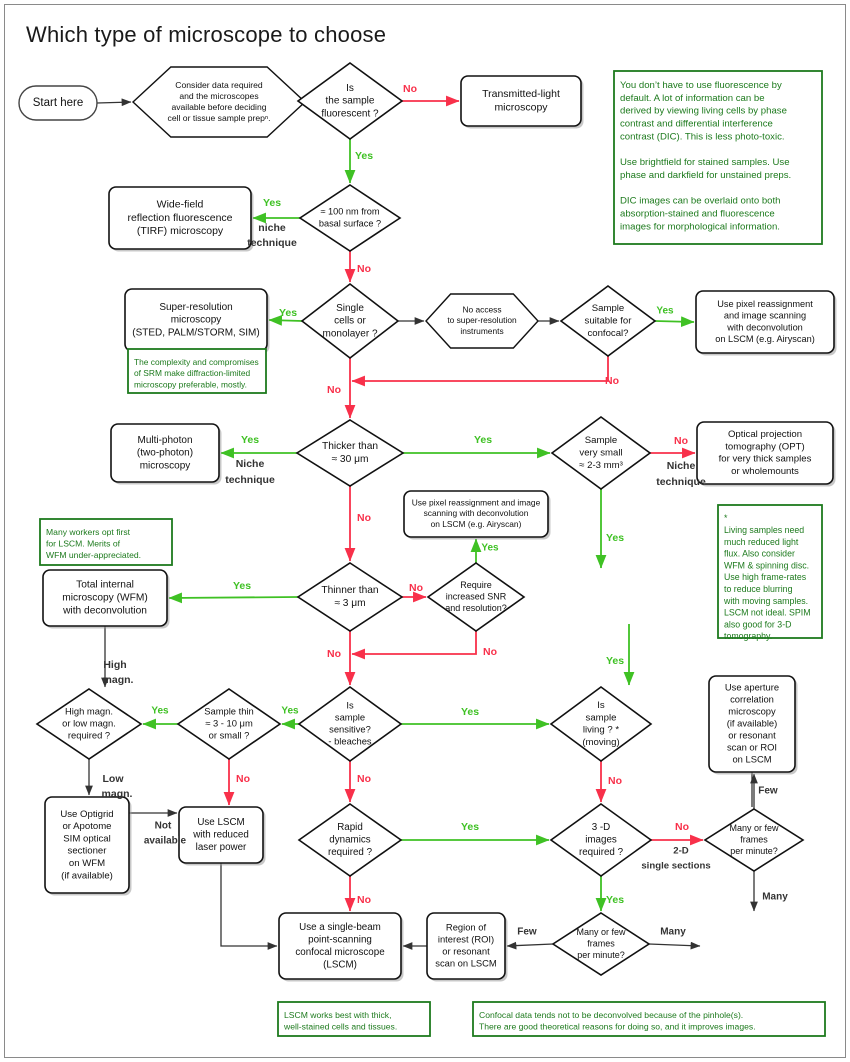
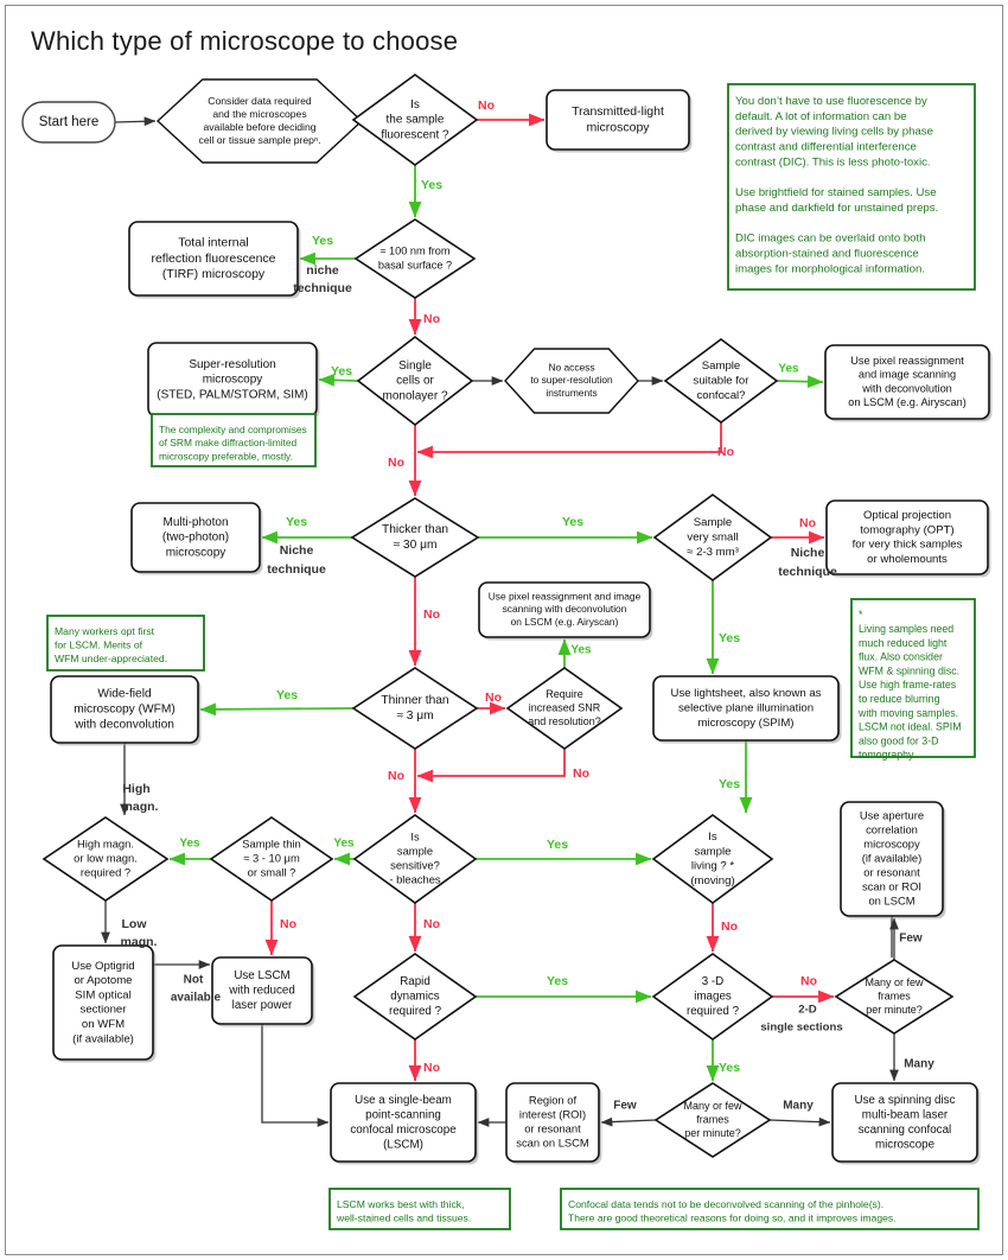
  Which type of microscope to choose
  Start here
  Consider data required
  and the microscopes
  available before deciding
  cell or tissue sample prepⁿ.
  Is
  the sample
  fluorescent ?
  Transmitted-light
  microscopy
- Wide-field
+ Total internal
  reflection fluorescence
  (TIRF) microscopy
  ≈ 100 nm from
  basal surface ?
  Super-resolution
  microscopy
  (STED, PALM/STORM, SIM)
  Single
  cells or
  monolayer ?
  No access
  to super-resolution
  instruments
  Sample
  suitable for
  confocal?
  Use pixel reassignment
  and image scanning
  with deconvolution
  on LSCM (e.g. Airyscan)
  Multi-photon
  (two-photon)
  microscopy
  Thicker than
  ≈ 30 μm
  Sample
  very small
  ≈ 2-3 mm³
  Optical projection
  tomography (OPT)
  for very thick samples
  or wholemounts
  Use pixel reassignment and image
  scanning with deconvolution
  on LSCM (e.g. Airyscan)
- Total internal
+ Wide-field
  microscopy (WFM)
  with deconvolution
  Thinner than
  ≈ 3 μm
  Require
  increased SNR
  and resolution?
+ Use lightsheet, also known as
+ selective plane illumination
+ microscopy (SPIM)
  High magn.
  or low magn.
  required ?
  Sample thin
  ≈ 3 - 10 μm
  or small ?
  Is
  sample
  sensitive?
  - bleaches
  Is
  sample
  living ? *
  (moving)
  Use aperture
  correlation
  microscopy
  (if available)
  or resonant
  scan or ROI
  on LSCM
  Use Optigrid
  or Apotome
  SIM optical
  sectioner
  on WFM
  (if available)
  Use LSCM
  with reduced
  laser power
  Rapid
  dynamics
  required ?
  3 -D
  images
  required ?
  Many or few
  frames
  per minute?
  Use a single-beam
  point-scanning
  confocal microscope
  (LSCM)
  Region of
  interest (ROI)
  or resonant
  scan on LSCM
  Many or few
  frames
  per minute?
+ Use a spinning disc
+ multi-beam laser
+ scanning confocal
+ microscope
  You don’t have to use fluorescence by
  default. A lot of information can be
  derived by viewing living cells by phase
  contrast and differential interference
  contrast (DIC). This is less photo-toxic.
  Use brightfield for stained samples. Use
  phase and darkfield for unstained preps.
  DIC images can be overlaid onto both
  absorption-stained and fluorescence
  images for morphological information.
  The complexity and compromises
  of SRM make diffraction-limited
  microscopy preferable, mostly.
  Many workers opt first
  for LSCM. Merits of
  WFM under-appreciated.
  *
  Living samples need
  much reduced light
  flux. Also consider
  WFM & spinning disc.
  Use high frame-rates
  to reduce blurring
  with moving samples.
  LSCM not ideal. SPIM
  also good for 3-D
  tomography.
  LSCM works best with thick,
  well-stained cells and tissues.
- Confocal data tends not to be deconvolved because of the pinhole(s).
+ Confocal data tends not to be deconvolved scanning of the pinhole(s).
  There are good theoretical reasons for doing so, and it improves images.
  No
  Yes
  Yes
  niche
  technique
  No
  Yes
  Yes
  No
  No
  Yes
  Niche
  technique
  Yes
  No
  No
  Niche
  technique
  Yes
  Yes
  Yes
  No
  No
  No
  High
  magn.
  Yes
  Yes
  Yes
  Yes
  Low
  magn.
  No
  No
  No
  Few
  Not
  available
  Yes
  No
  2-D
  single sections
  Many
  No
  Yes
  Few
  Many
